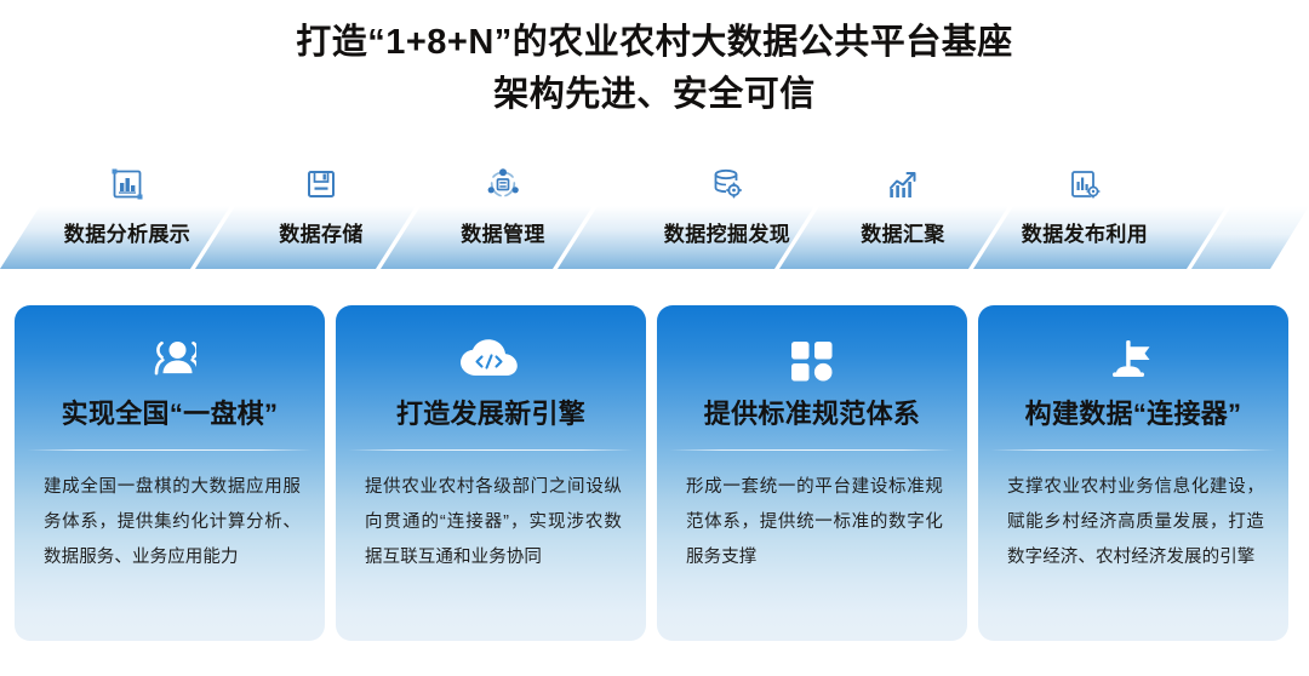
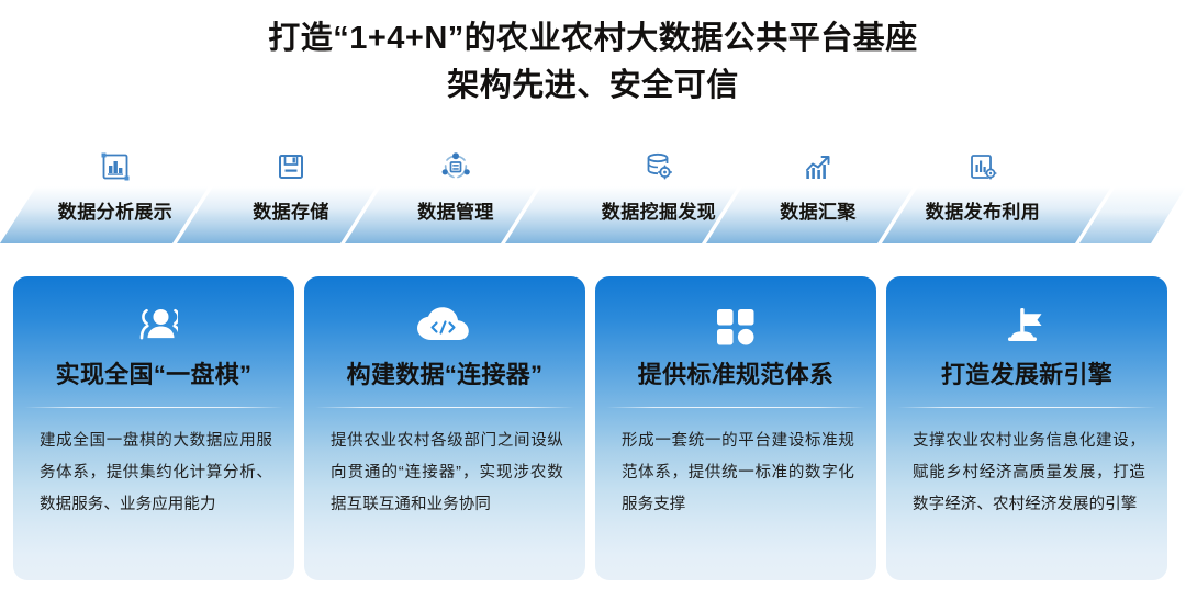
- 打造“1+8+N”的农业农村大数据公共平台基座
+ 打造“1+4+N”的农业农村大数据公共平台基座
  架构先进、安全可信
  数据分析展示
  数据存储
  数据管理
  数据挖掘发现
  数据汇聚
  数据发布利用
  实现全国“一盘棋”
  建成全国一盘棋的大数据应用服务体系，提供集约化计算分析、数据服务、业务应用能力
- 打造发展新引擎
+ 构建数据“连接器”
  提供农业农村各级部门之间设纵向贯通的“连接器”，实现涉农数据互联互通和业务协同
  提供标准规范体系
  形成一套统一的平台建设标准规范体系，提供统一标准的数字化服务支撑
- 构建数据“连接器”
+ 打造发展新引擎
  支撑农业农村业务信息化建设，赋能乡村经济高质量发展，打造数字经济、农村经济发展的引擎
